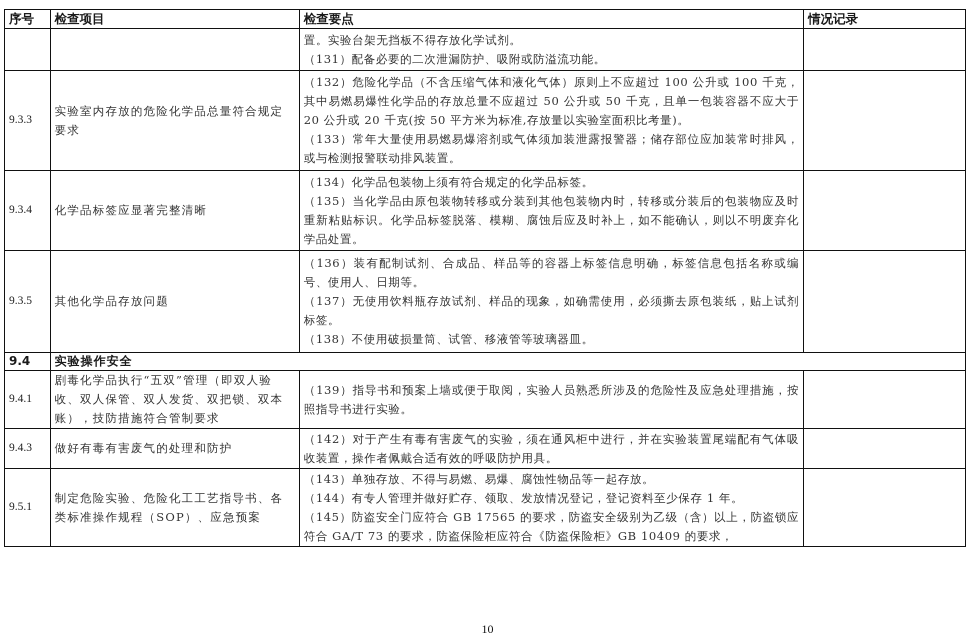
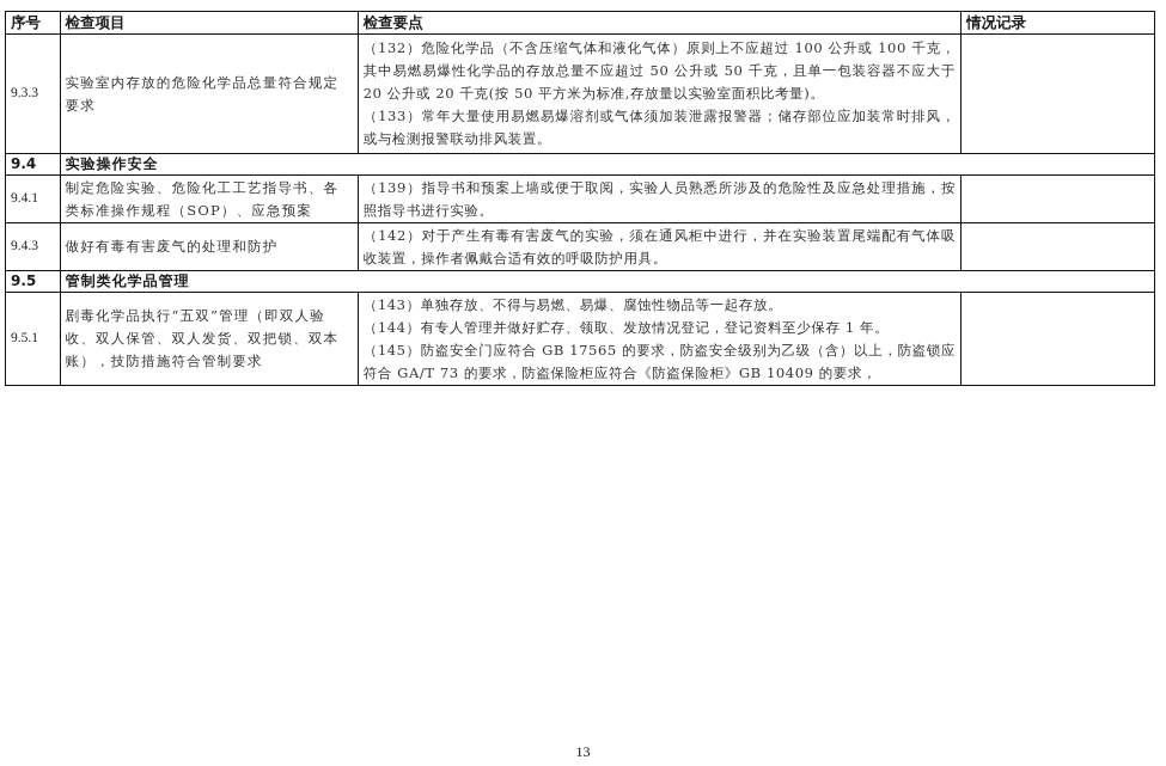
  序号	检查项目	检查要点	情况记录
- 		置。实验台架无挡板不得存放化学试剂。 （131）配备必要的二次泄漏防护、吸附或防溢流功能。
  9.3.3	实验室内存放的危险化学品总量符合规定要求	（132）危险化学品（不含压缩气体和液化气体）原则上不应超过 100 公升或 100 千克，其中易燃易爆性化学品的存放总量不应超过 50 公升或 50 千克，且单一包装容器不应大于 20 公升或 20 千克(按 50 平方米为标准,存放量以实验室面积比考量)。 （133）常年大量使用易燃易爆溶剂或气体须加装泄露报警器；储存部位应加装常时排风，或与检测报警联动排风装置。
- 9.3.4	化学品标签应显著完整清晰	（134）化学品包装物上须有符合规定的化学品标签。 （135）当化学品由原包装物转移或分装到其他包装物内时，转移或分装后的包装物应及时重新粘贴标识。化学品标签脱落、模糊、腐蚀后应及时补上，如不能确认，则以不明废弃化学品处置。
- 9.3.5	其他化学品存放问题	（136）装有配制试剂、合成品、样品等的容器上标签信息明确，标签信息包括名称或编号、使用人、日期等。 （137）无使用饮料瓶存放试剂、样品的现象，如确需使用，必须撕去原包装纸，贴上试剂标签。 （138）不使用破损量筒、试管、移液管等玻璃器皿。
  9.4	实验操作安全
- 9.4.1	剧毒化学品执行“五双”管理（即双人验收、双人保管、双人发货、双把锁、双本账），技防措施符合管制要求	（139）指导书和预案上墙或便于取阅，实验人员熟悉所涉及的危险性及应急处理措施，按照指导书进行实验。
+ 9.4.1	制定危险实验、危险化工工艺指导书、各类标准操作规程（SOP）、应急预案	（139）指导书和预案上墙或便于取阅，实验人员熟悉所涉及的危险性及应急处理措施，按照指导书进行实验。
  9.4.3	做好有毒有害废气的处理和防护	（142）对于产生有毒有害废气的实验，须在通风柜中进行，并在实验装置尾端配有气体吸收装置，操作者佩戴合适有效的呼吸防护用具。
+ 9.5	管制类化学品管理
- 9.5.1	制定危险实验、危险化工工艺指导书、各类标准操作规程（SOP）、应急预案	（143）单独存放、不得与易燃、易爆、腐蚀性物品等一起存放。 （144）有专人管理并做好贮存、领取、发放情况登记，登记资料至少保存 1 年。 （145）防盗安全门应符合 GB 17565 的要求，防盗安全级别为乙级（含）以上，防盗锁应符合 GA/T 73 的要求，防盗保险柜应符合《防盗保险柜》GB 10409 的要求，
+ 9.5.1	剧毒化学品执行“五双”管理（即双人验收、双人保管、双人发货、双把锁、双本账），技防措施符合管制要求	（143）单独存放、不得与易燃、易爆、腐蚀性物品等一起存放。 （144）有专人管理并做好贮存、领取、发放情况登记，登记资料至少保存 1 年。 （145）防盗安全门应符合 GB 17565 的要求，防盗安全级别为乙级（含）以上，防盗锁应符合 GA/T 73 的要求，防盗保险柜应符合《防盗保险柜》GB 10409 的要求，
- 10
+ 13
